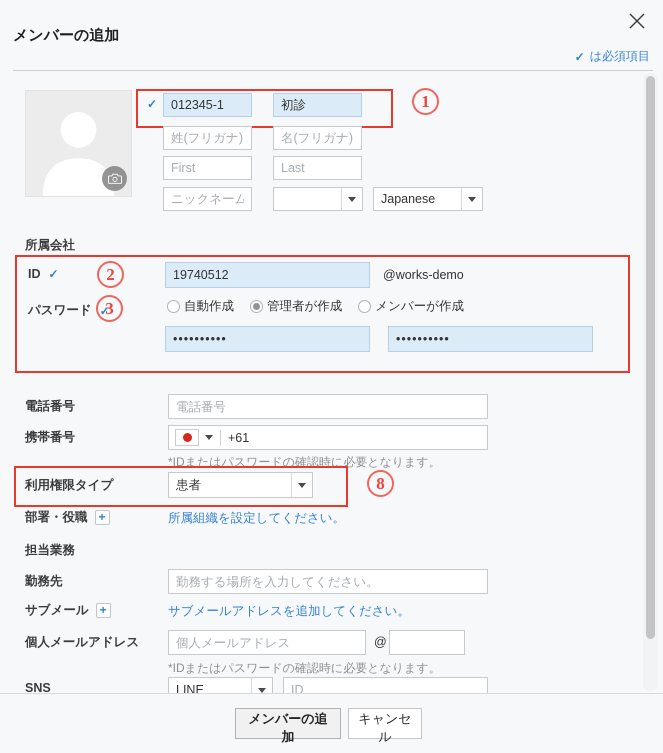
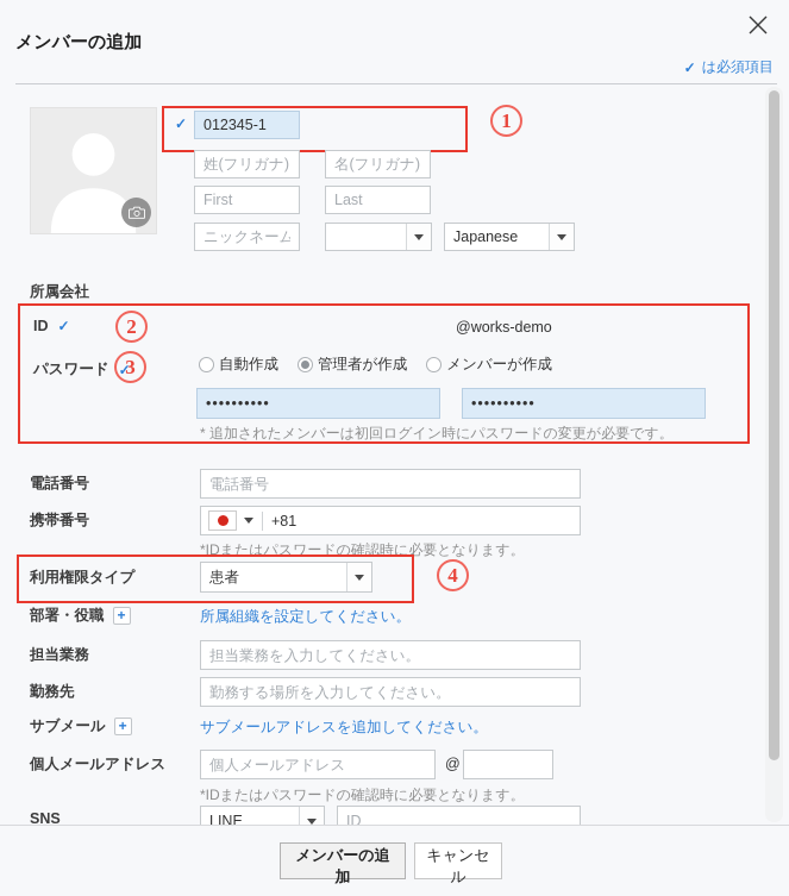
  メンバーの追加
  ✓
  は必須項目
  ✓
  012345-1
- 初診
  1
  姓(フリガナ)
  名(フリガナ)
  First
  Last
  ニックネーム
  Japanese
  所属会社
  ID
  ✓
  2
- 19740512
  @works-demo
  パスワード
  ✓
  3
  自動作成
  管理者が作成
  メンバーが作成
  ••••••••••
  ••••••••••
+ * 追加されたメンバーは初回ログイン時にパスワードの変更が必要です。
  電話番号
  電話番号
  携帯番号
- +61
+ +81
  *IDまたはパスワードの確認時に必要となります。
  利用権限タイプ
  患者
- 8
+ 4
  部署・役職
  +
  所属組織を設定してください。
  担当業務
+ 担当業務を入力してください。
  勤務先
  勤務する場所を入力してください。
  サブメール
  +
  サブメールアドレスを追加してください。
  個人メールアドレス
  個人メールアドレス
  @
  *IDまたはパスワードの確認時に必要となります。
  SNS
  LINE
  ID
  メンバーの追加
  キャンセル
